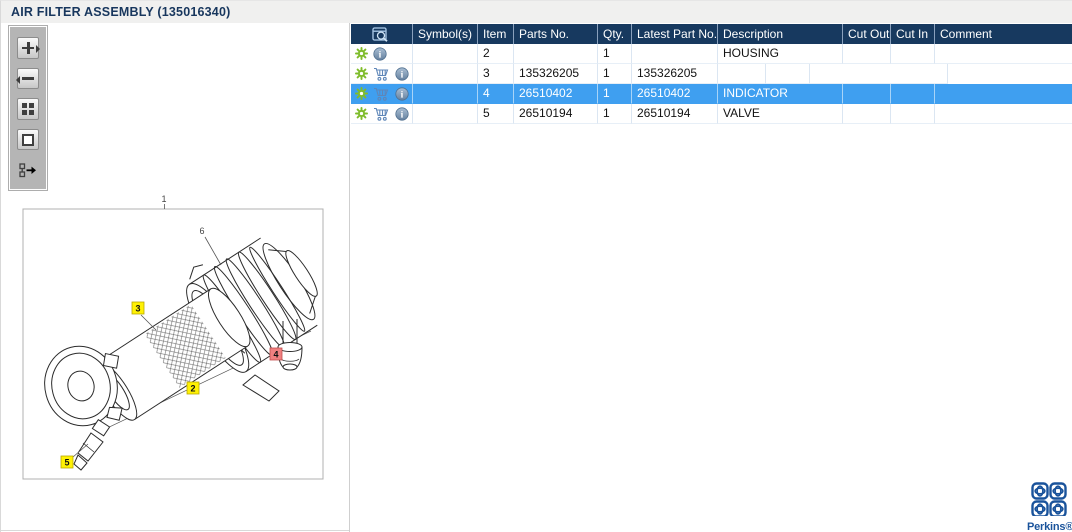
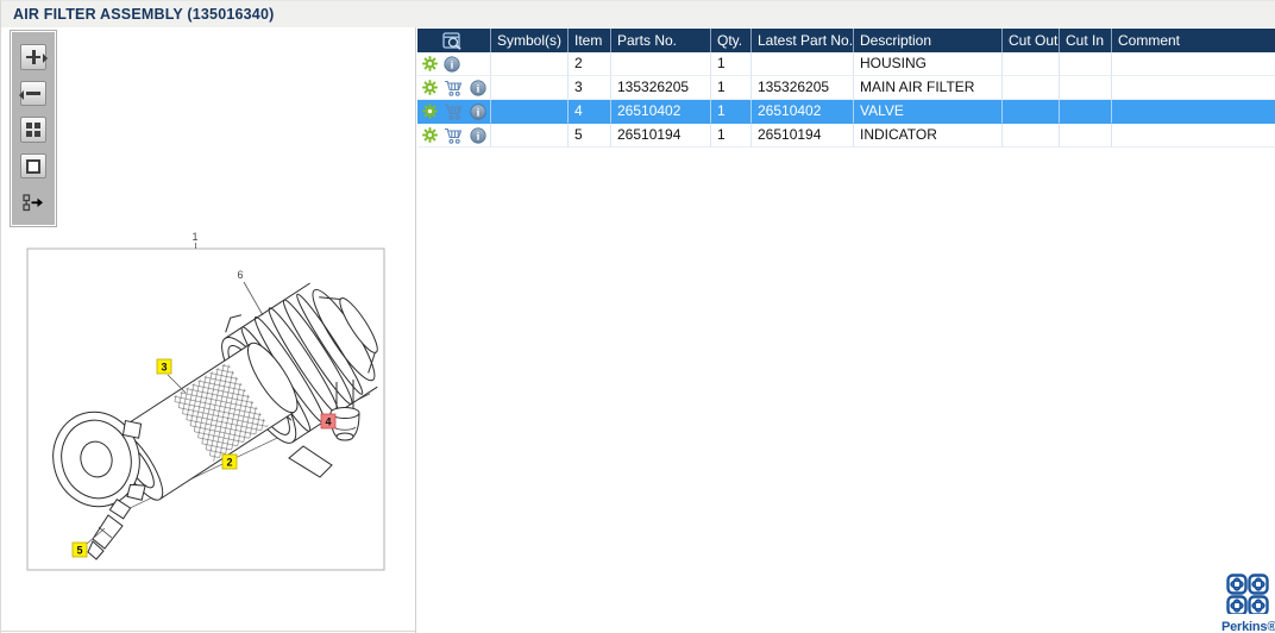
  AIR FILTER ASSEMBLY (135016340)
  1
  6
  3
  2
  4
  5
  Symbol(s)
  Item
  Parts No.
  Qty.
  Latest Part No.
  Description
  Cut Out
  Cut In
  Comment
  i
  2
  1
  HOUSING
  i
  3
  135326205
  1
  135326205
+ MAIN AIR FILTER
  i
  4
  26510402
  1
  26510402
- INDICATOR
+ VALVE
  i
  5
  26510194
  1
  26510194
- VALVE
+ INDICATOR
  Perkins®
